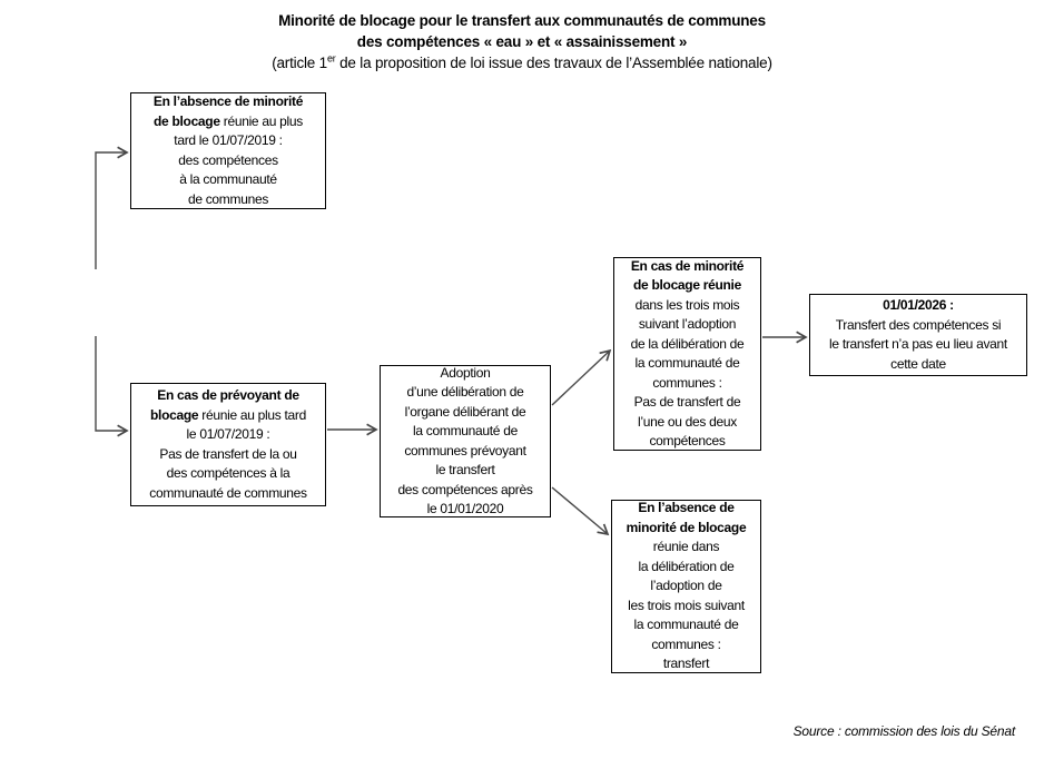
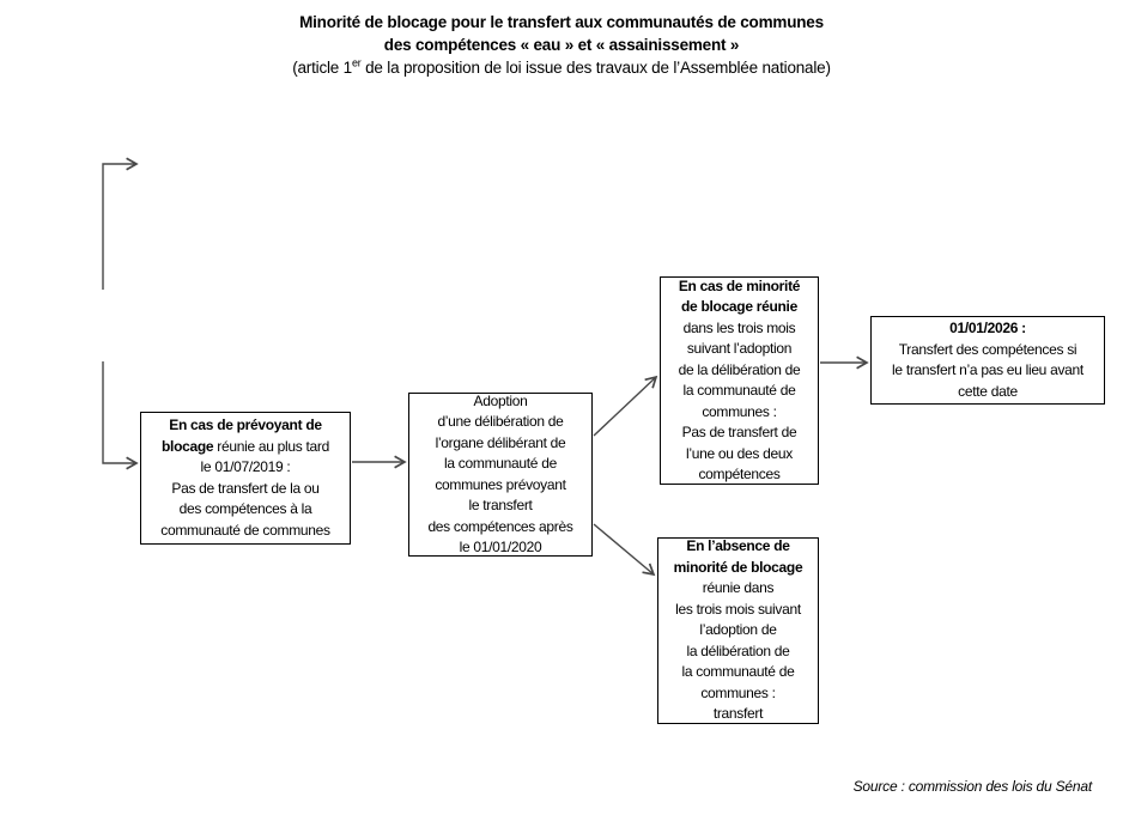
  Minorité de blocage pour le transfert aux communautés de communes
  des compétences « eau » et « assainissement »
  (article 1er de la proposition de loi issue des travaux de l’Assemblée nationale)
- En l’absence de minorité
- de blocage réunie au plus
- tard le 01/07/2019 :
- des compétences
- à la communauté
- de communes
  En cas de prévoyant de
  blocage réunie au plus tard
  le 01/07/2019 :
  Pas de transfert de la ou
  des compétences à la
  communauté de communes
  Adoption
  d’une délibération de
  l’organe délibérant de
  la communauté de
  communes prévoyant
  le transfert
  des compétences après
  le 01/01/2020
  En cas de minorité
  de blocage réunie
  dans les trois mois
  suivant l’adoption
  de la délibération de
  la communauté de
  communes :
  Pas de transfert de
  l’une ou des deux
  compétences
  01/01/2026 :
  Transfert des compétences si
  le transfert n’a pas eu lieu avant
  cette date
  En l’absence de
  minorité de blocage
  réunie dans
- la délibération de
+ les trois mois suivant
  l’adoption de
- les trois mois suivant
+ la délibération de
  la communauté de
  communes :
  transfert
  Source : commission des lois du Sénat
